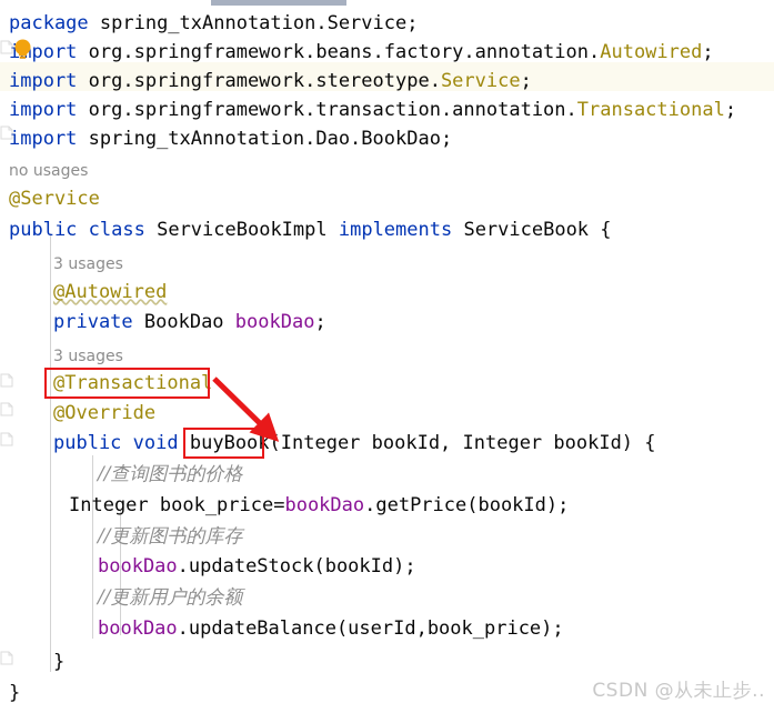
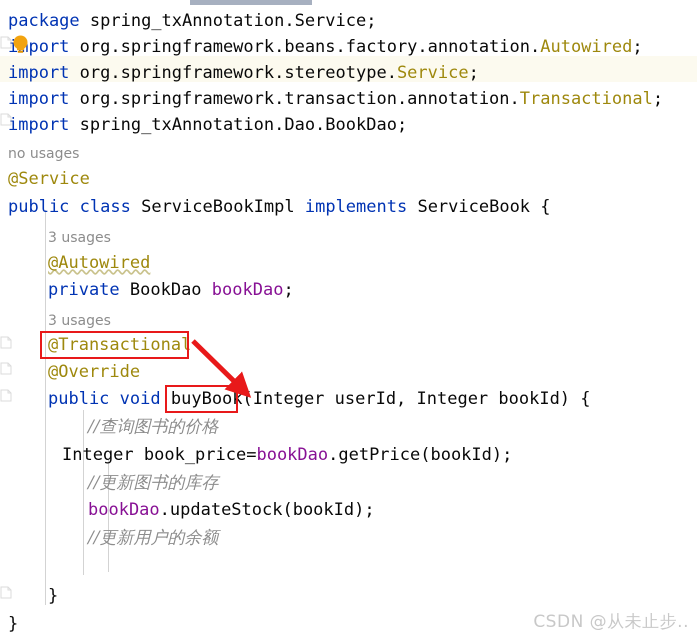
  no usages
  3 usages
  3 usages
  package spring_txAnnotation.Service;
  iport org.springframework.beans.factory.annotation.Autowired;
  import org.springframework.stereotype.Service;
  import org.springframework.transaction.annotation.Transactional;
  import spring_txAnnotation.Dao.BookDao;
  @Service
  public class ServiceBookImpl implements ServiceBook {
  @Autowired
  private BookDao bookDao;
  @Transactional
  @Override
- public void buyBook(Integer bookId, Integer bookId) {
+ public void buyBook(Integer userId, Integer bookId) {
  //查询图书的价格
  Integer book_price=bookDao.getPrice(bookId);
  //更新图书的库存
  bookDao.updateStock(bookId);
  //更新用户的余额
- bookDao.updateBalance(userId,book_price);
  }
  }
  CSDN @从未止步..
